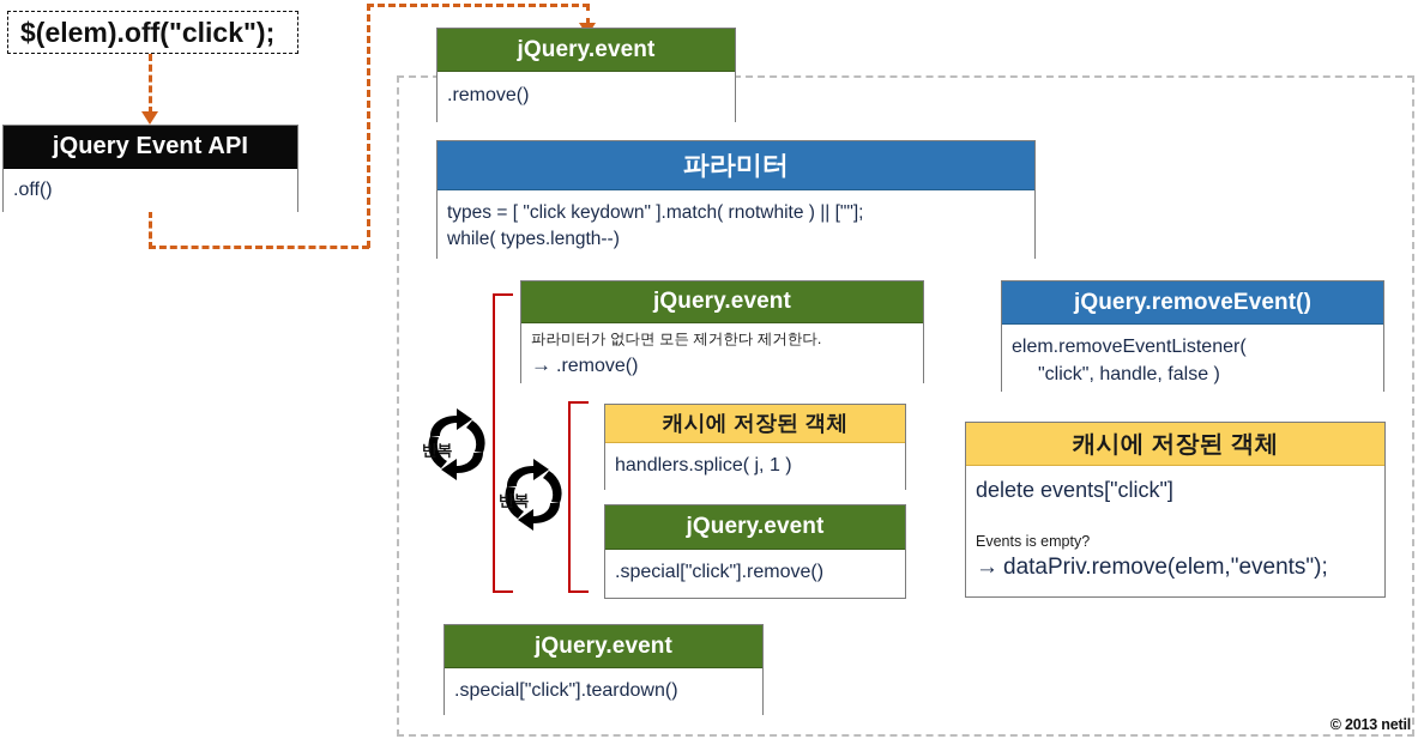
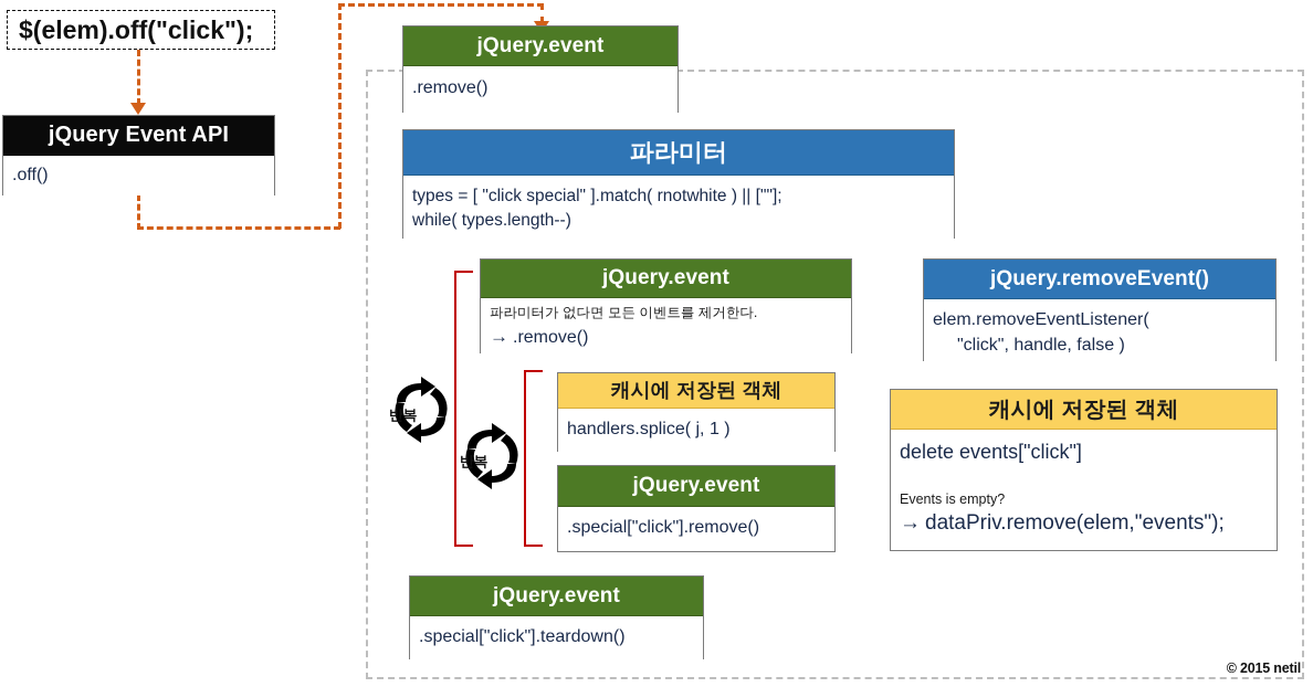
  $(elem).off("click");
  jQuery Event API
  .off()
  jQuery.event
  .remove()
  파라미터
- types = [ "click keydown" ].match( rnotwhite ) || [""];
+ types = [ "click special" ].match( rnotwhite ) || [""];
  while( types.length--)
  jQuery.event
- 파라미터가 없다면 모든 제거한다 제거한다.
+ 파라미터가 없다면 모든 이벤트를 제거한다.
  → .remove()
  캐시에 저장된 객체
  handlers.splice( j, 1 )
  jQuery.event
  .special["click"].remove()
  jQuery.event
  .special["click"].teardown()
  jQuery.removeEvent()
  elem.removeEventListener(
  "click", handle, false )
  캐시에 저장된 객체
  delete events["click"]
  Events is empty?
  → dataPriv.remove(elem,"events");
  반복
  반복
- © 2013 netil
+ © 2015 netil
